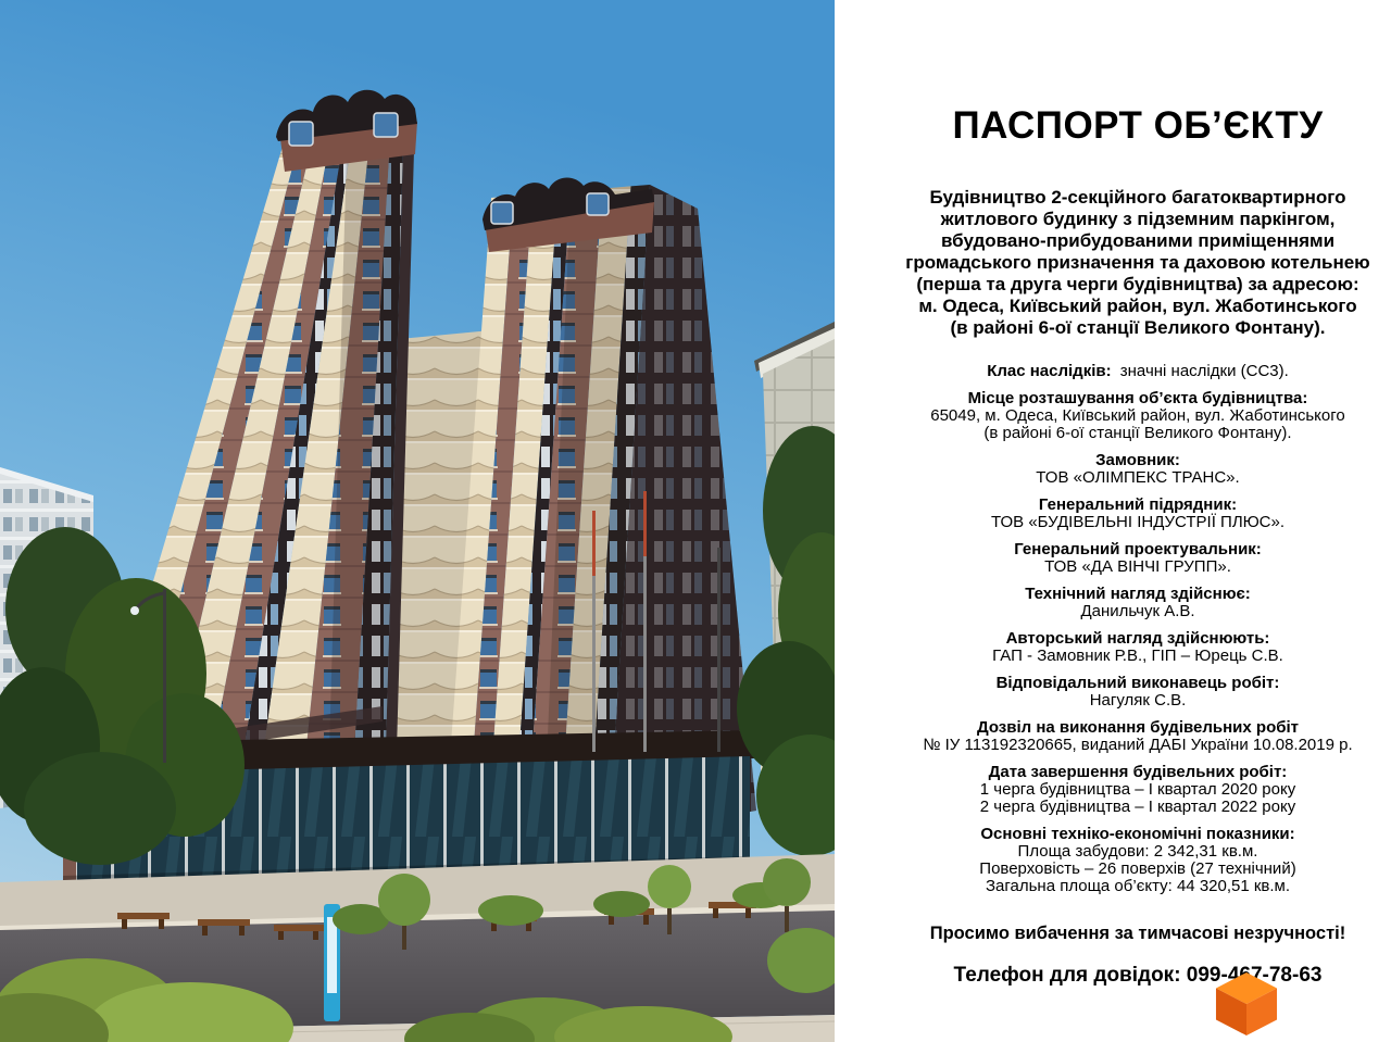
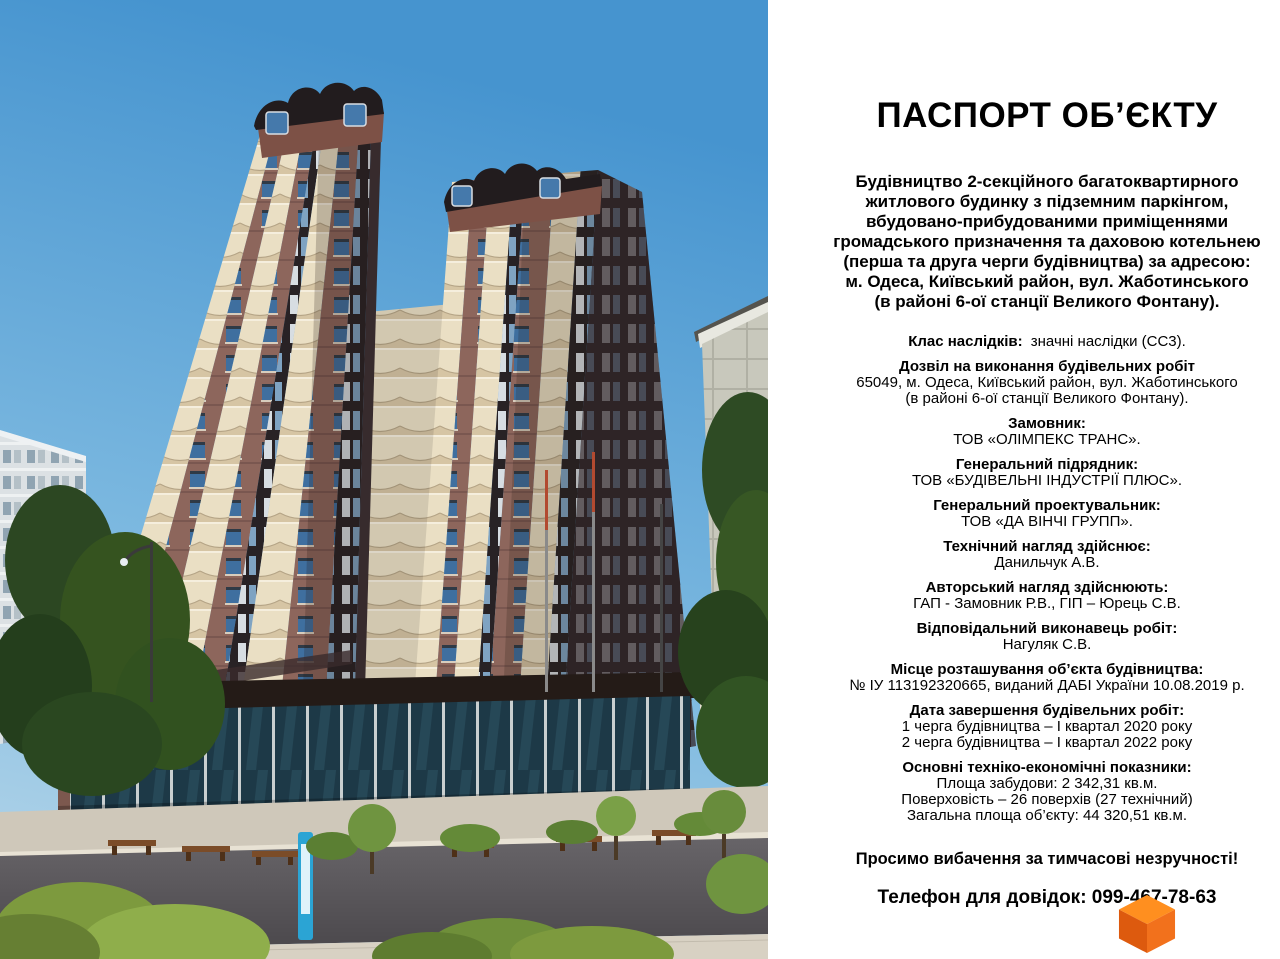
  ПАСПОРТ ОБ’ЄКТУ
  Будівництво 2-секційного багатоквартирного
  житлового будинку з підземним паркінгом,
  вбудовано-прибудованими приміщеннями
  громадського призначення та даховою котельнею
  (перша та друга черги будівництва) за адресою:
  м. Одеса, Київський район, вул. Жаботинського
  (в районі 6-ої станції Великого Фонтану).
  Клас наслідків: значні наслідки (СС3).
- Місце розташування об’єкта будівництва:
+ Дозвіл на виконання будівельних робіт
  65049, м. Одеса, Київський район, вул. Жаботинського
  (в районі 6-ої станції Великого Фонтану).
  Замовник:
  ТОВ «ОЛІМПЕКС ТРАНС».
  Генеральний підрядник:
  ТОВ «БУДІВЕЛЬНІ ІНДУСТРІЇ ПЛЮС».
  Генеральний проектувальник:
  ТОВ «ДА ВІНЧІ ГРУПП».
  Технічний нагляд здійснює:
  Данильчук А.В.
  Авторський нагляд здійснюють:
  ГАП - Замовник Р.В., ГІП – Юрець С.В.
  Відповідальний виконавець робіт:
  Нагуляк С.В.
- Дозвіл на виконання будівельних робіт
+ Місце розташування об’єкта будівництва:
  № ІУ 113192320665, виданий ДАБІ України 10.08.2019 р.
  Дата завершення будівельних робіт:
  1 черга будівництва – І квартал 2020 року
  2 черга будівництва – І квартал 2022 року
  Основні техніко-економічні показники:
  Площа забудови: 2 342,31 кв.м.
  Поверховість – 26 поверхів (27 технічний)
  Загальна площа об’єкту: 44 320,51 кв.м.
  Просимо вибачення за тимчасові незручності!
  Телефон для довідок: 099-47-78-63
